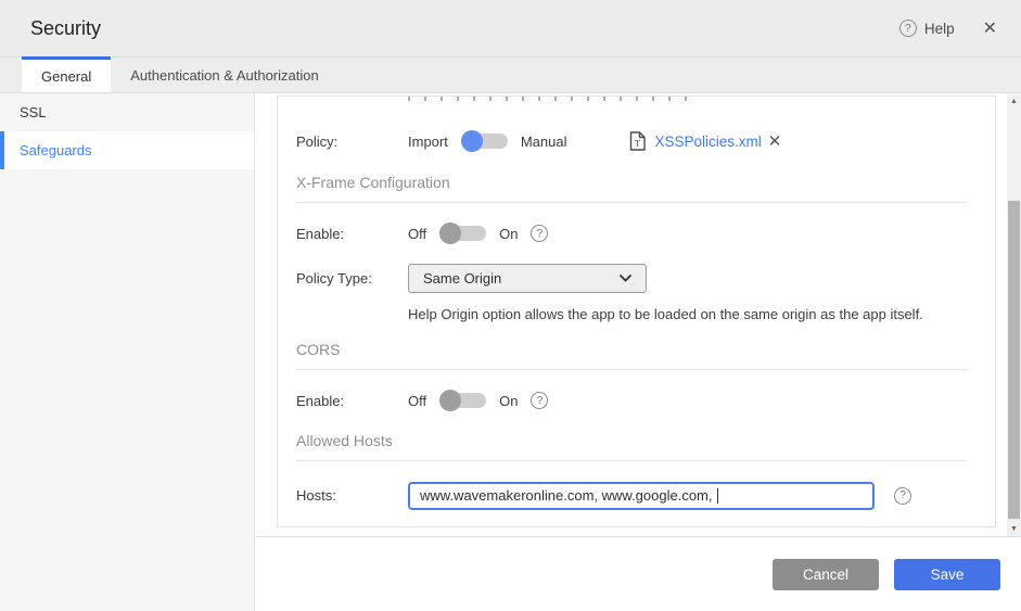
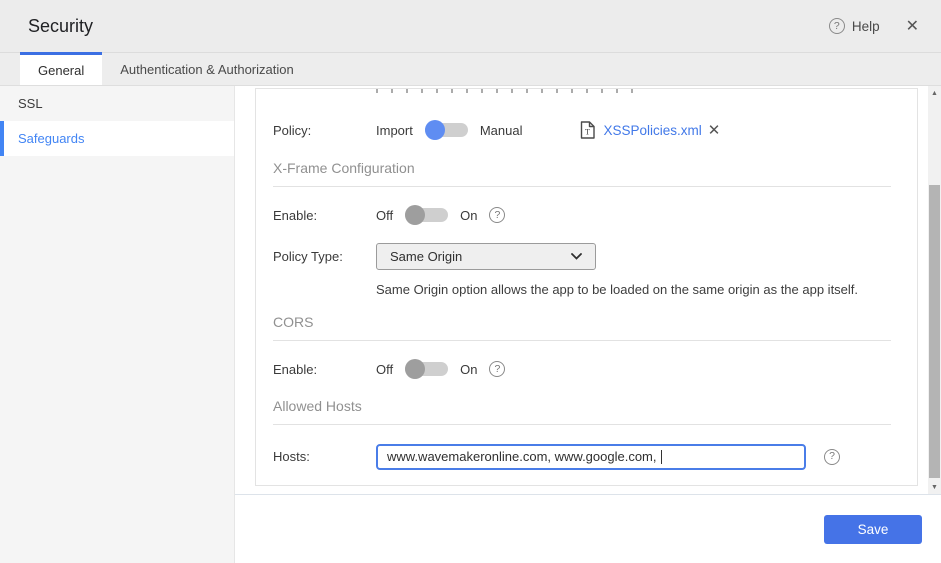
  Security
  ?
  Help
  ✕
  General
  Authentication & Authorization
  SSL
  Safeguards
  Policy:
  Import
  Manual
  T
  XSSPolicies.xml
  ✕
  X-Frame Configuration
  Enable:
  Off
  On
  ?
  Policy Type:
  Same Origin
- Help Origin option allows the app to be loaded on the same origin as the app itself.
+ Same Origin option allows the app to be loaded on the same origin as the app itself.
  CORS
  Enable:
  Off
  On
  ?
  Allowed Hosts
  Hosts:
  www.wavemakeronline.com, www.google.com,
  ?
- Cancel
  Save
